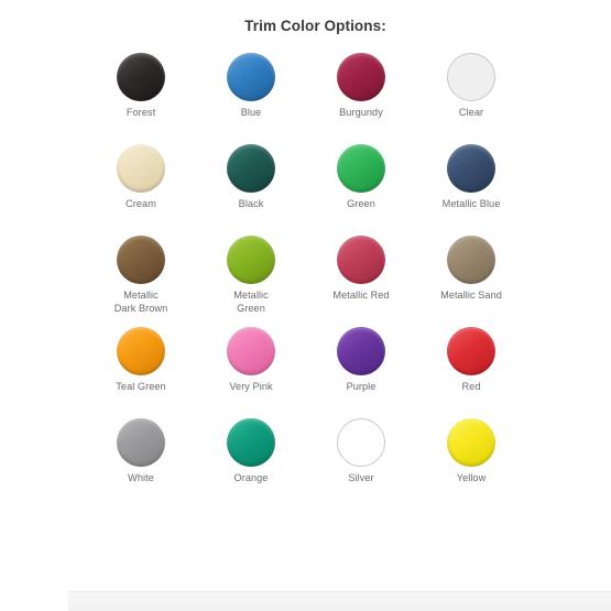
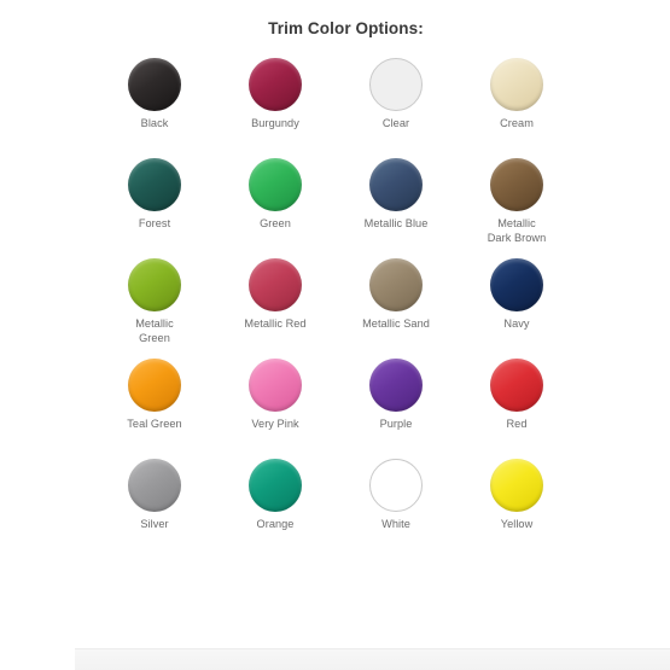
  Trim Color Options:
- Forest
+ Black
- Blue
  Burgundy
  Clear
  Cream
- Black
+ Forest
  Green
  Metallic Blue
  Metallic
  Dark Brown
  Metallic
  Green
  Metallic Red
  Metallic Sand
+ Navy
  Teal Green
  Very Pink
  Purple
  Red
- White
+ Silver
  Orange
- Silver
+ White
  Yellow
